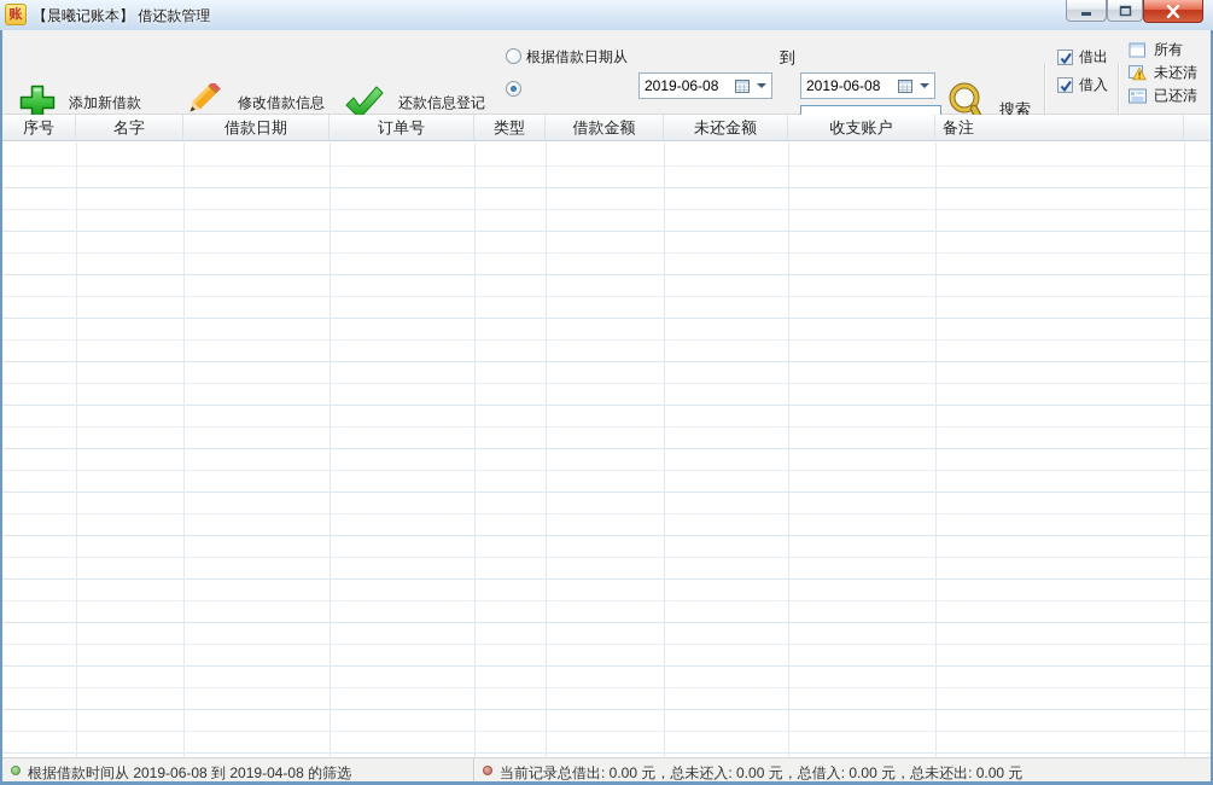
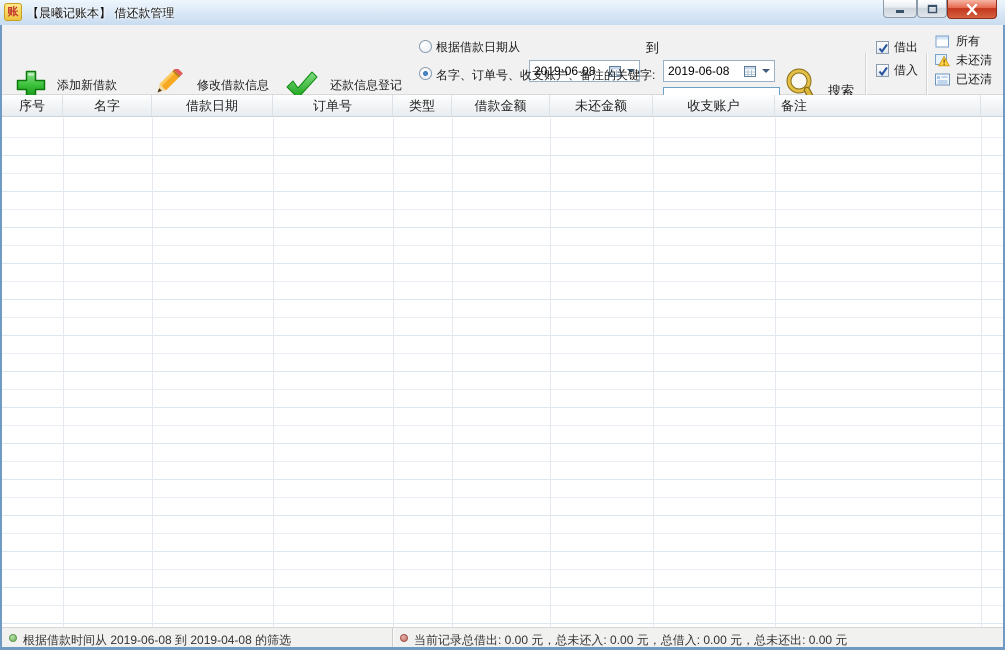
  账
  【晨曦记账本】 借还款管理
  添加新借款
  修改借款信息
  还款信息登记
  根据借款日期从
  2019-06-08
  到
  2019-06-08
+ 名字、订单号、收支账户、备注的关键字:
  搜索
  借出
  借入
  所有
  未还清
  已还清
  序号
  名字
  借款日期
  订单号
  类型
  借款金额
  未还金额
  收支账户
  备注
  根据借款时间从 2019-06-08 到 2019-04-08 的筛选
  当前记录总借出: 0.00 元，总未还入: 0.00 元，总借入: 0.00 元，总未还出: 0.00 元
